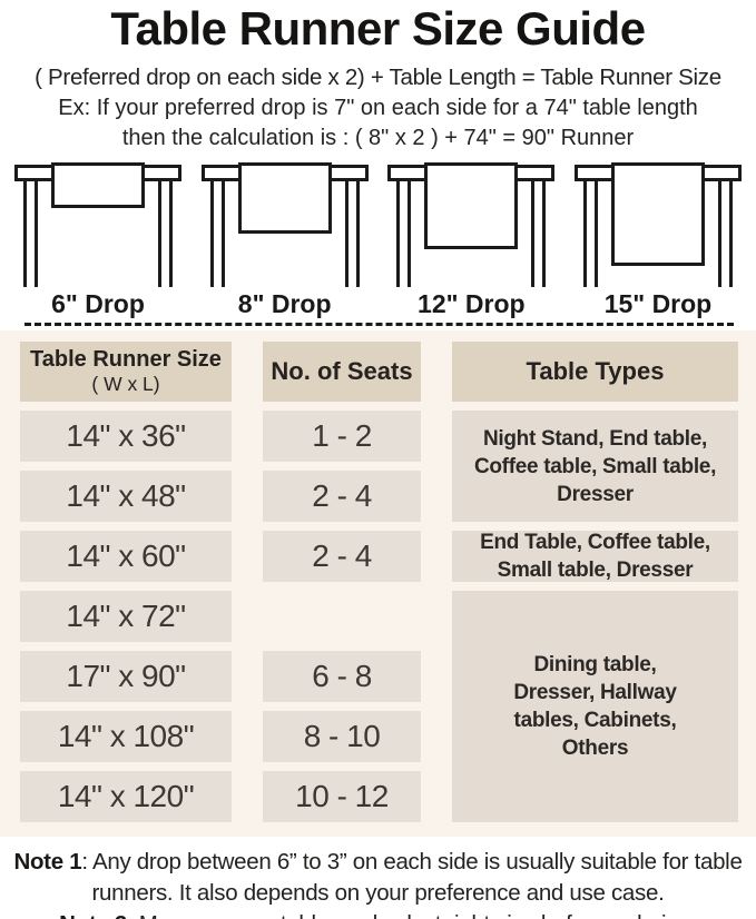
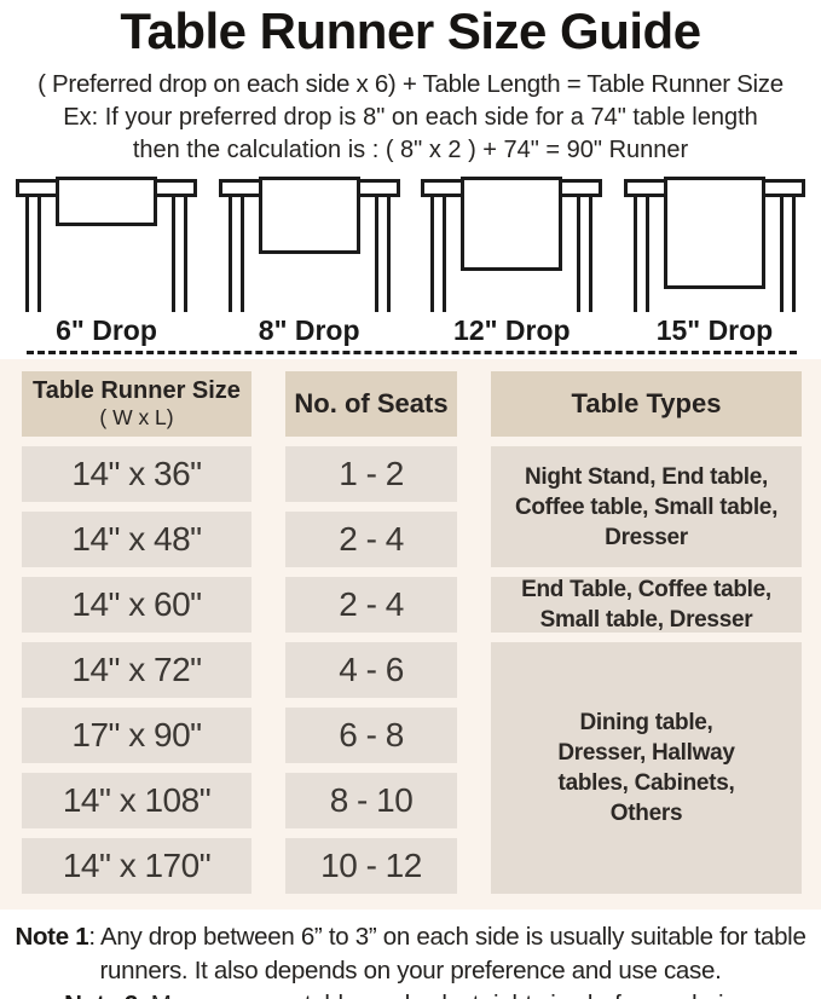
  Table Runner Size Guide
- ( Preferred drop on each side x 2) + Table Length = Table Runner Size
+ ( Preferred drop on each side x 6) + Table Length = Table Runner Size
- Ex: If your preferred drop is 7" on each side for a 74" table length
+ Ex: If your preferred drop is 8" on each side for a 74" table length
  then the calculation is : ( 8" x 2 ) + 74" = 90" Runner
  6" Drop
  8" Drop
  12" Drop
  15" Drop
  Table Runner Size
  ( W x L)
  No. of Seats
  Table Types
  Night Stand, End table, Coffee table, Small table, Dresser
  End Table, Coffee table, Small table, Dresser
  Dining table, Dresser, Hallway tables, Cabinets, Others
  14" x 36"
  1 - 2
  14" x 48"
  2 - 4
  14" x 60"
  2 - 4
  14" x 72"
+ 4 - 6
  17" x 90"
  6 - 8
  14" x 108"
  8 - 10
- 14" x 120"
+ 14" x 170"
  10 - 12
  Note 1: Any drop between 6” to 3” on each side is usually suitable for table runners. It also depends on your preference and use case.
